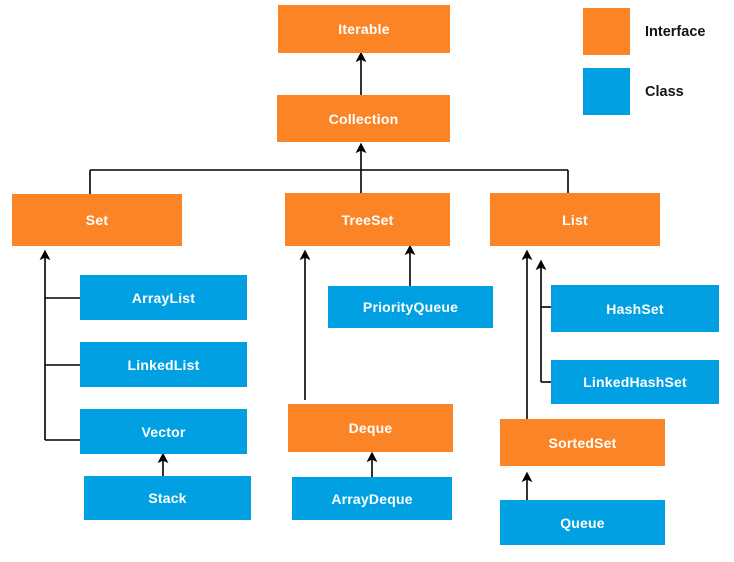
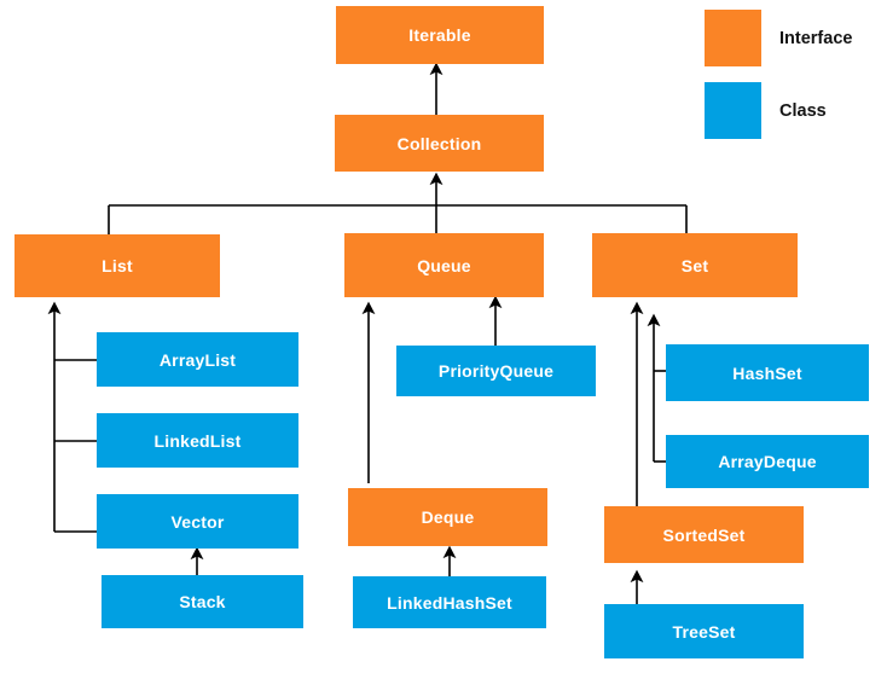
  Iterable
  Collection
- Set
+ List
- TreeSet
+ Queue
- List
+ Set
  ArrayList
  LinkedList
  Vector
  Stack
  PriorityQueue
  Deque
- ArrayDeque
+ LinkedHashSet
  HashSet
- LinkedHashSet
+ ArrayDeque
  SortedSet
- Queue
+ TreeSet
  Interface
  Class
